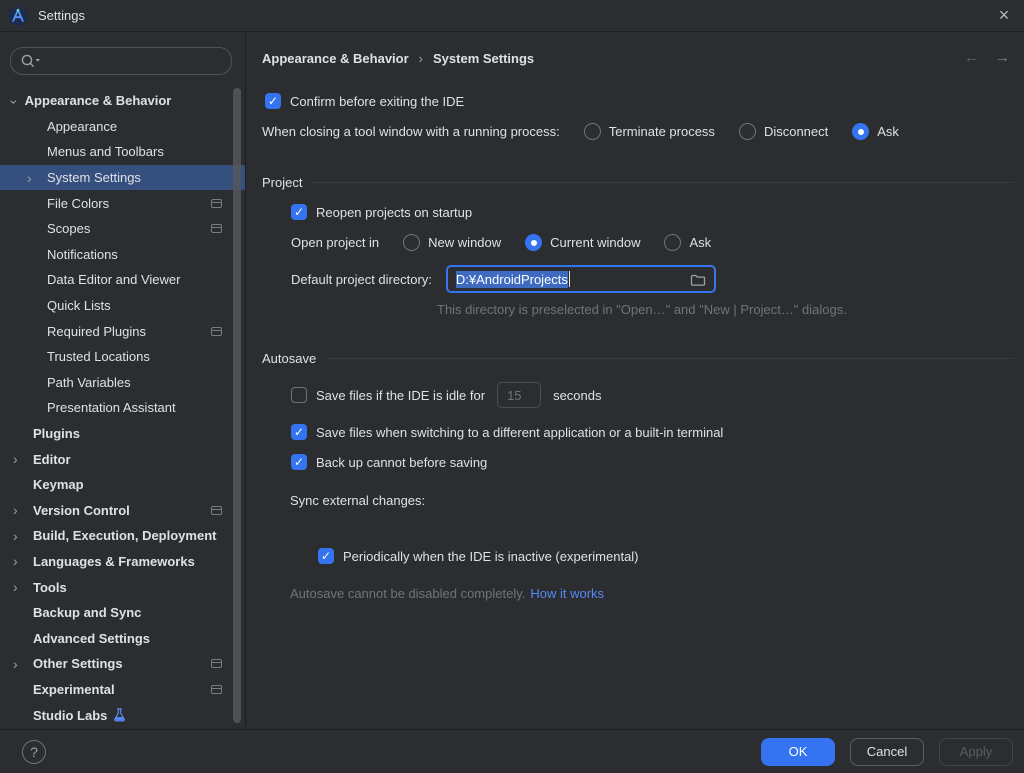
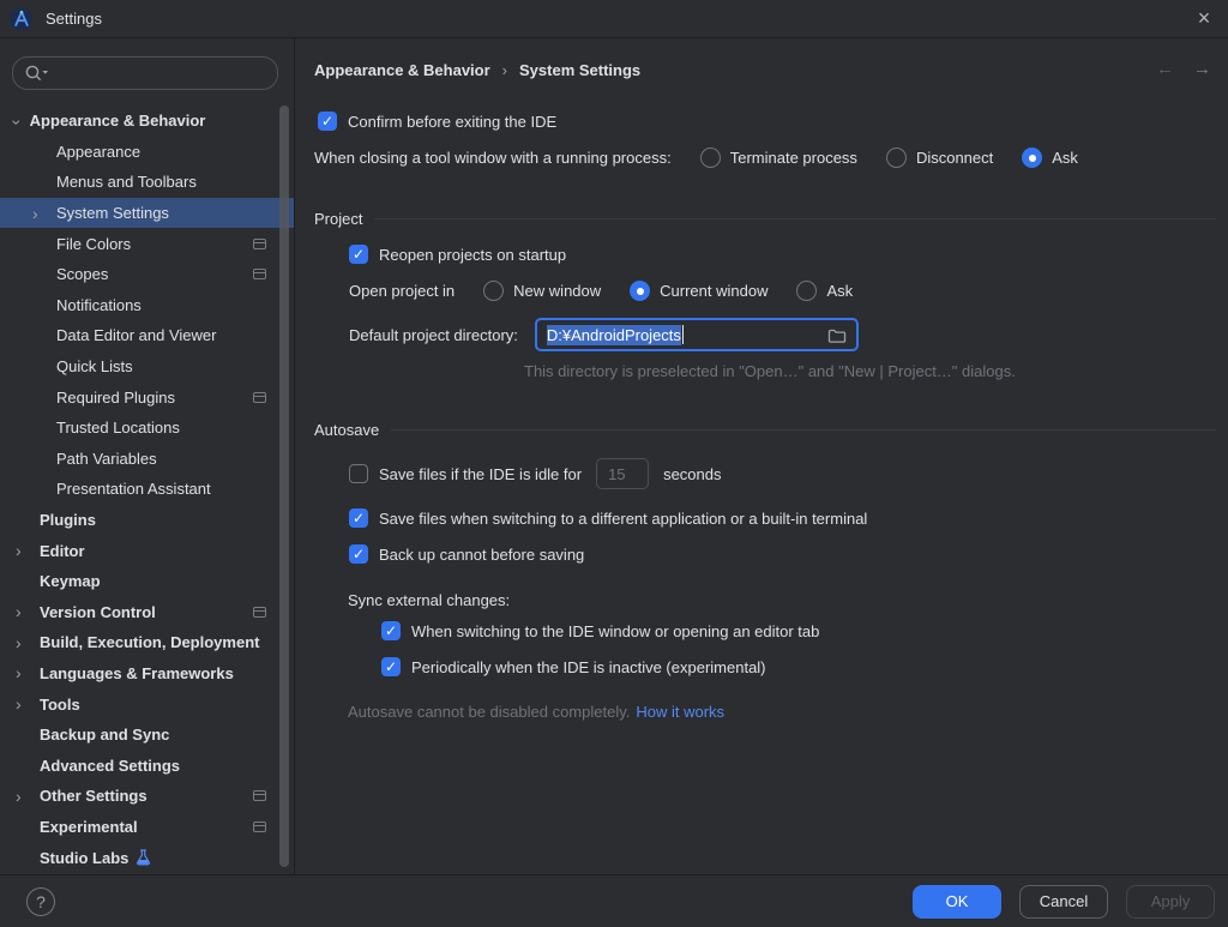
  Settings
  ×
  Appearance & Behavior
  Appearance
  Menus and Toolbars
  ›
  System Settings
  File Colors
  Scopes
  Notifications
  Data Editor and Viewer
  Quick Lists
  Required Plugins
  Trusted Locations
  Path Variables
  Presentation Assistant
  Plugins
  ›
  Editor
  Keymap
  ›
  Version Control
  ›
  Build, Execution, Deployment
  ›
  Languages & Frameworks
  ›
  Tools
  Backup and Sync
  Advanced Settings
  ›
  Other Settings
  Experimental
  Studio Labs
  Appearance & Behavior
  ›
  System Settings
  ←
  →
  Confirm before exiting the IDE
  When closing a tool window with a running process:
  Terminate process
  Disconnect
  Ask
  Project
  Reopen projects on startup
  Open project in
  New window
  Current window
  Ask
  Default project directory:
  D:¥AndroidProjects
  This directory is preselected in "Open…" and "New | Project…" dialogs.
  Autosave
  Save files if the IDE is idle for
  15
  seconds
  Save files when switching to a different application or a built-in terminal
  Back up cannot before saving
  Sync external changes:
+ When switching to the IDE window or opening an editor tab
  Periodically when the IDE is inactive (experimental)
  Autosave cannot be disabled completely.
  How it works
  ?
  OK
  Cancel
  Apply
